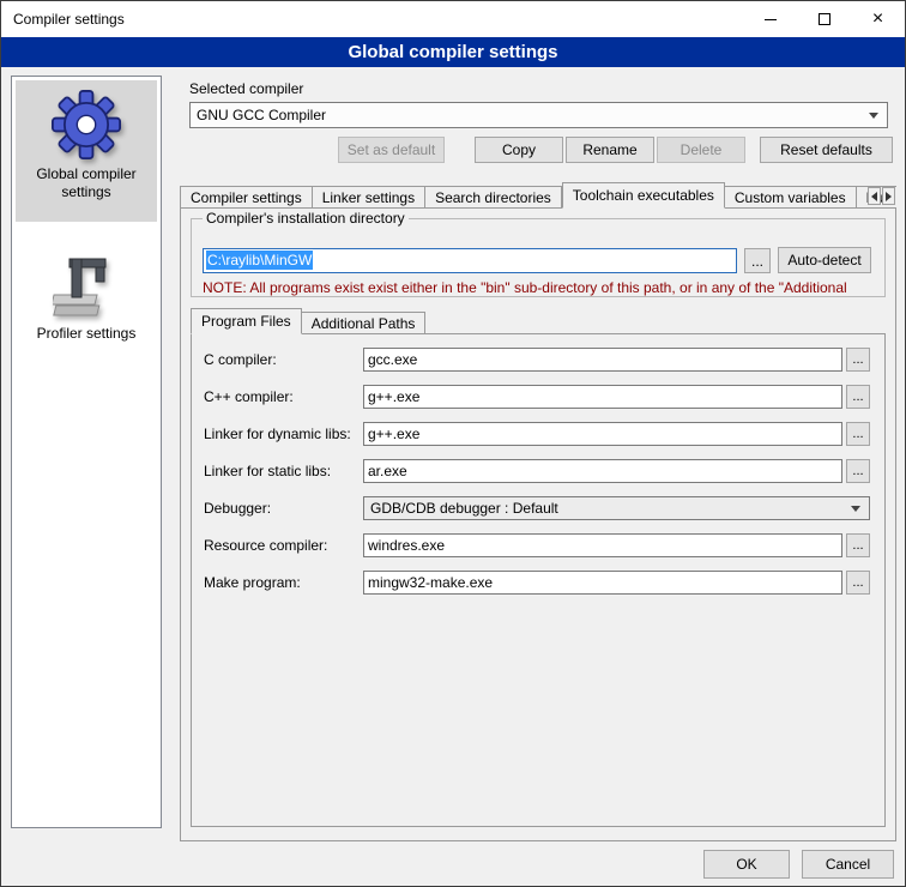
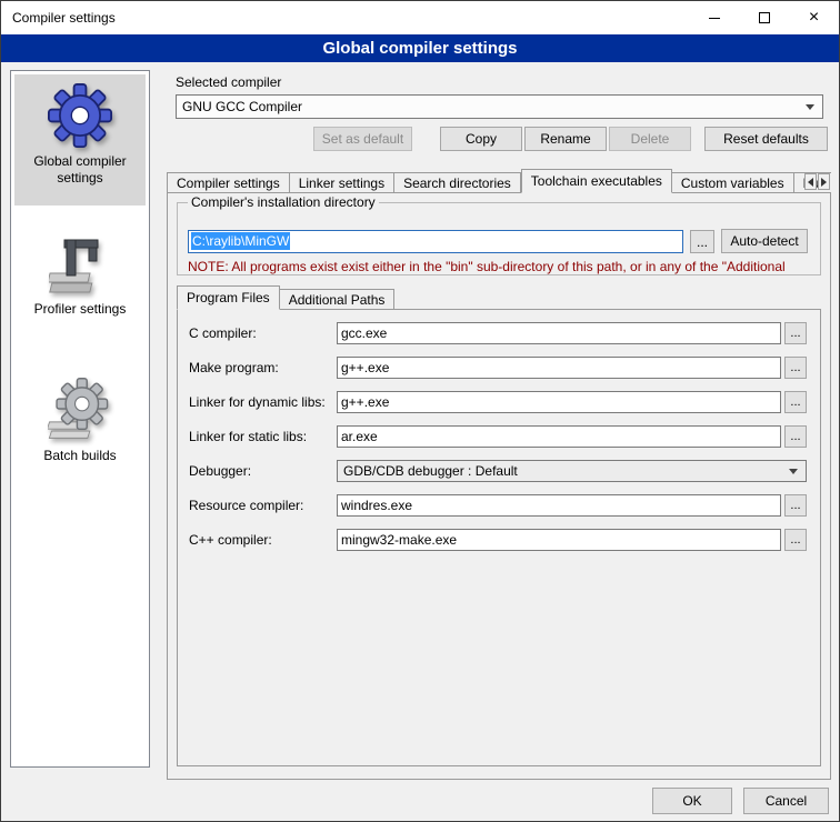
  Compiler settings
  ×
  Global compiler settings
  Global compiler settings
  Profiler settings
+ Batch builds
  Selected compiler
  GNU GCC Compiler
  Set as default
  Copy
  Rename
  Delete
  Reset defaults
  Compiler settings
  Linker settings
  Search directories
  Toolchain executables
  Custom variables
  Compiler's installation directory
  C:\raylib\MinGW
  ...
  Auto-detect
  NOTE: All programs exist exist either in the "bin" sub-directory of this path, or in any of the "Additional
  Program Files
  Additional Paths
  C compiler:
  gcc.exe
  ...
- C++ compiler:
+ Make program:
  g++.exe
  ...
  Linker for dynamic libs:
  g++.exe
  ...
  Linker for static libs:
  ar.exe
  ...
  Debugger:
  GDB/CDB debugger : Default
  Resource compiler:
  windres.exe
  ...
- Make program:
+ C++ compiler:
  mingw32-make.exe
  ...
  OK
  Cancel
